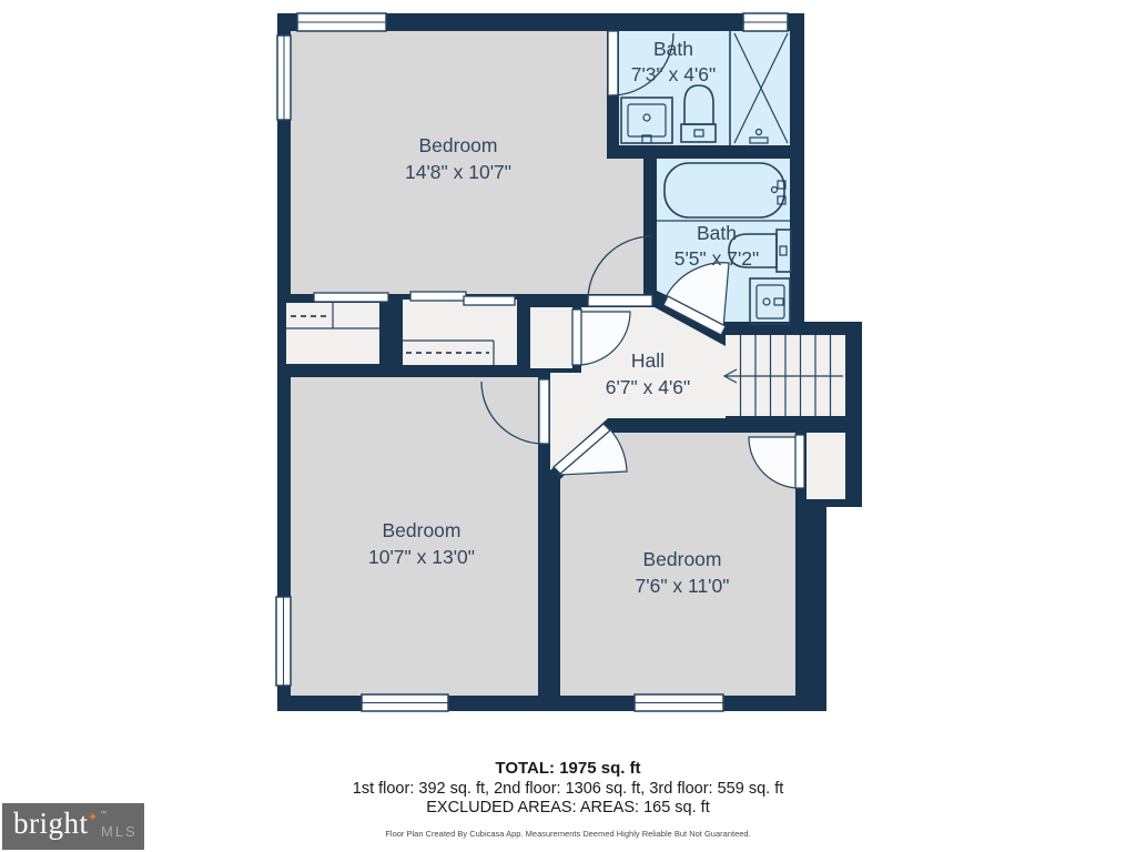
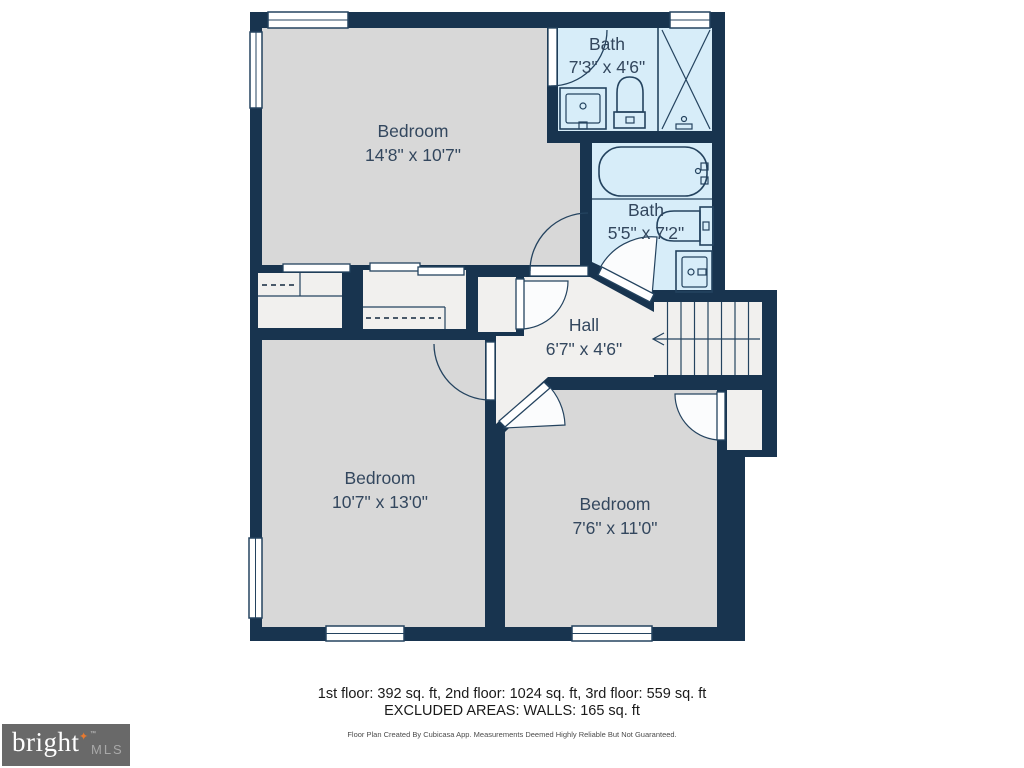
  Bedroom
  14'8" x 10'7"
  Bath
  7'3" x 4'6"
  Bath
  5'5" x 7'2"
  Hall
  6'7" x 4'6"
  Bedroom
  10'7" x 13'0"
  Bedroom
  7'6" x 11'0"
- TOTAL: 1975 sq. ft
- 1st floor: 392 sq. ft, 2nd floor: 1306 sq. ft, 3rd floor: 559 sq. ft
+ 1st floor: 392 sq. ft, 2nd floor: 1024 sq. ft, 3rd floor: 559 sq. ft
- EXCLUDED AREAS: AREAS: 165 sq. ft
+ EXCLUDED AREAS: WALLS: 165 sq. ft
  Floor Plan Created By Cubicasa App. Measurements Deemed Highly Reliable But Not Guaranteed.
  bright
  ✦
  MLS
